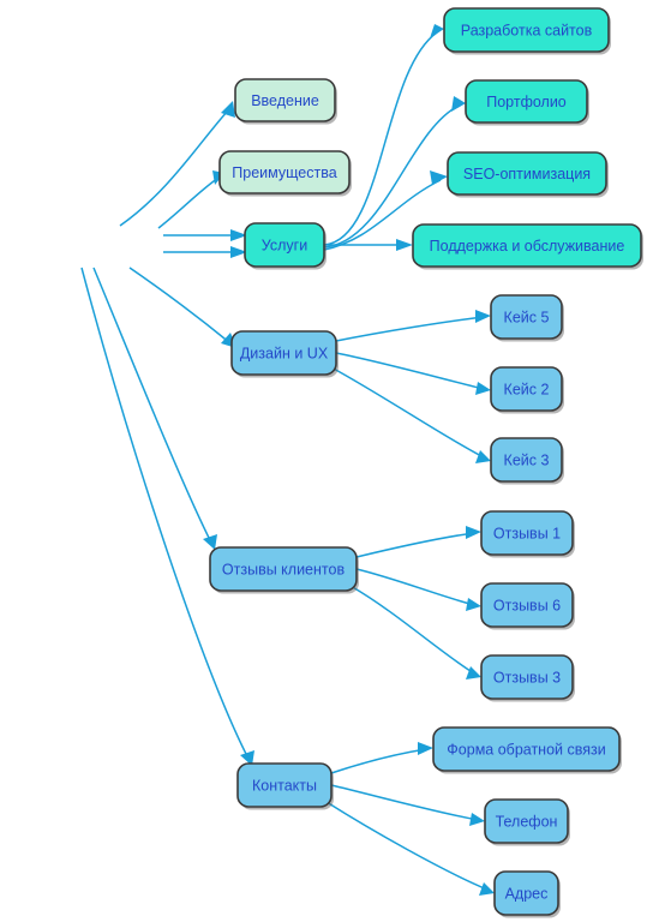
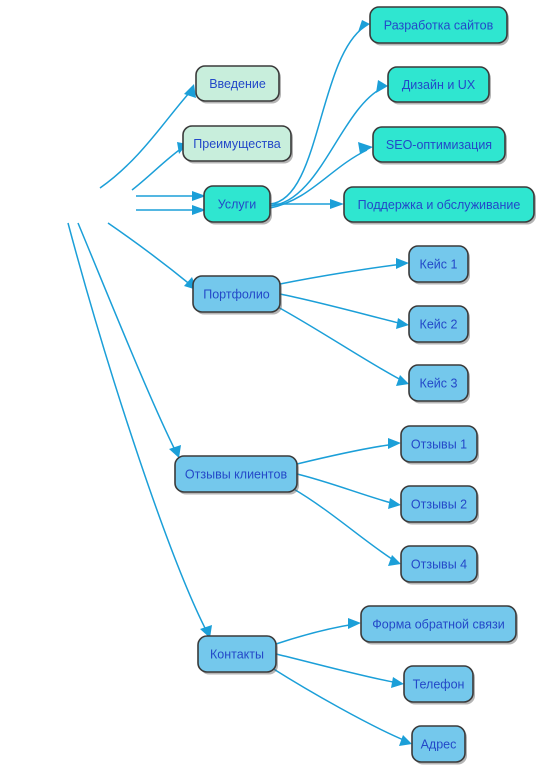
  Введение
  Преимущества
  Услуги
  Разработка сайтов
- Портфолио
+ Дизайн и UX
  SEO-оптимизация
  Поддержка и обслуживание
- Дизайн и UX
+ Портфолио
- Кейс 5
+ Кейс 1
  Кейс 2
  Кейс 3
  Отзывы клиентов
  Отзывы 1
- Отзывы 6
+ Отзывы 2
- Отзывы 3
+ Отзывы 4
  Контакты
  Форма обратной связи
  Телефон
  Адрес
